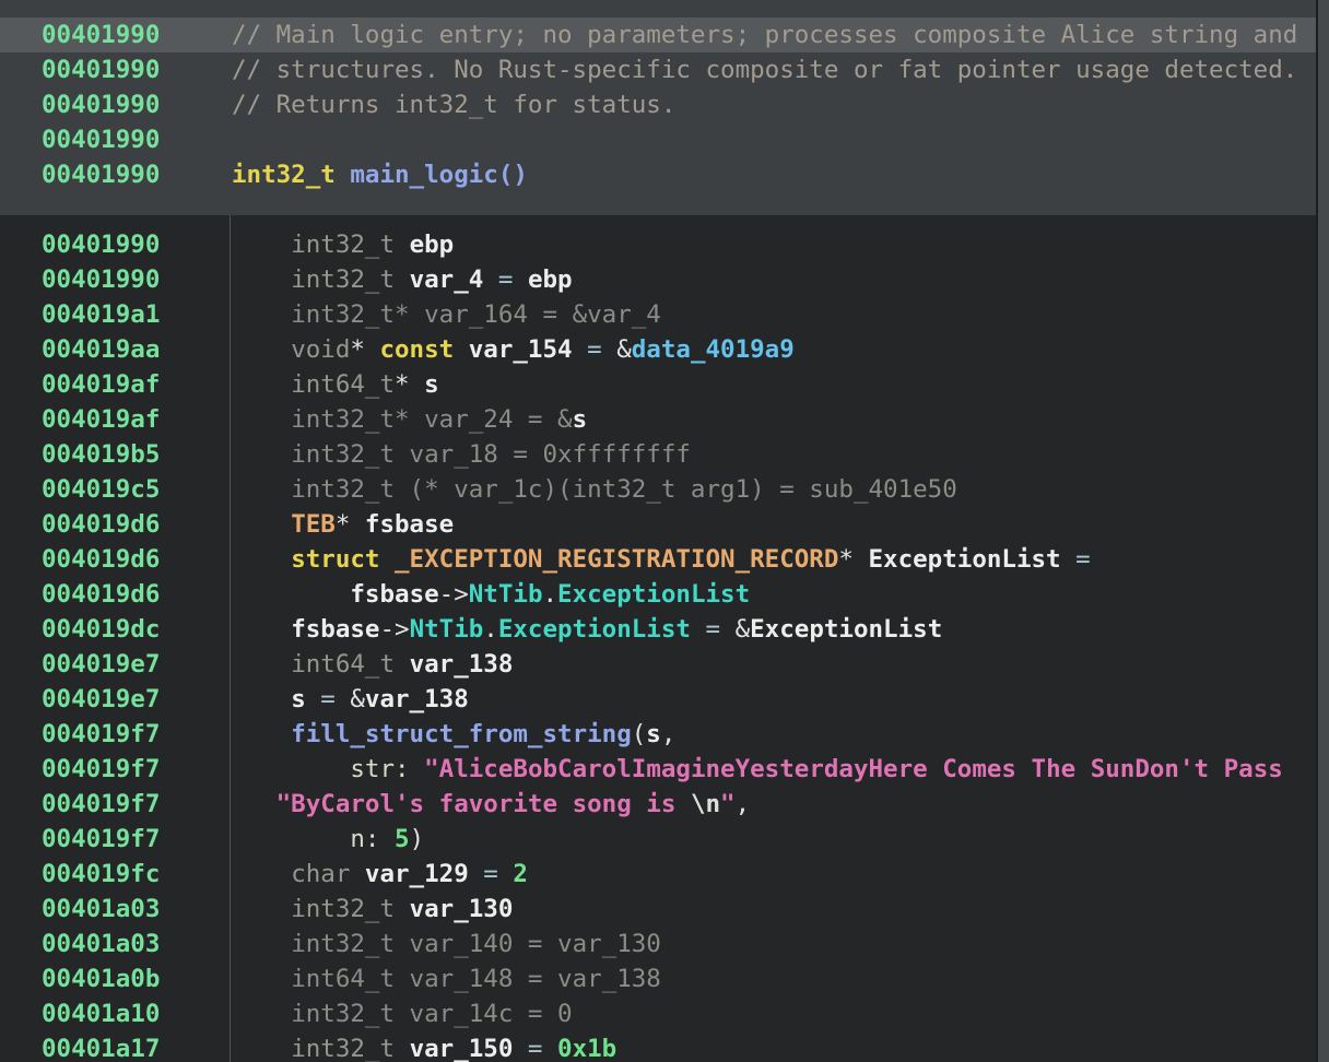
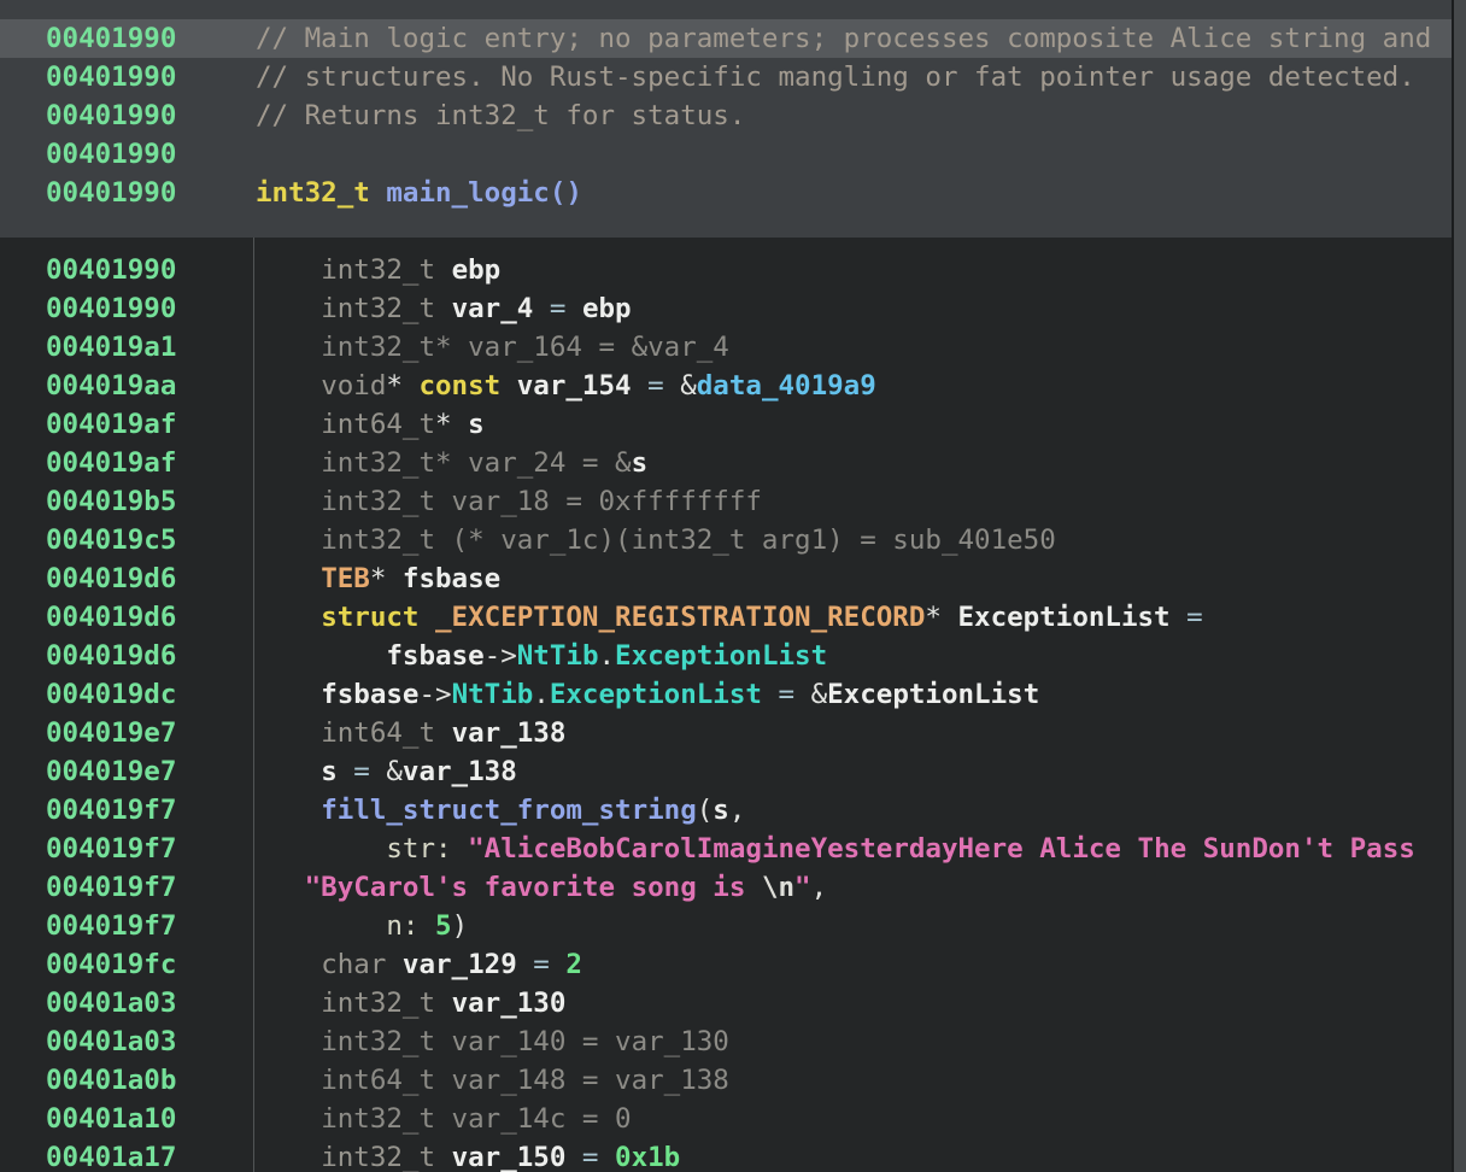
  00401990
  // Main logic entry; no parameters; processes composite Alice string and
  00401990
- // structures. No Rust-specific composite or fat pointer usage detected.
+ // structures. No Rust-specific mangling or fat pointer usage detected.
  00401990
  // Returns int32_t for status.
  00401990
  00401990
  int32_t main_logic()
  00401990
  int32_t ebp
  00401990
  int32_t var_4 = ebp
  004019a1
  int32_t* var_164 = &var_4
  004019aa
  void* const var_154 = &data_4019a9
  004019af
  int64_t* s
  004019af
  int32_t* var_24 = &s
  004019b5
  int32_t var_18 = 0xffffffff
  004019c5
  int32_t (* var_1c)(int32_t arg1) = sub_401e50
  004019d6
  TEB* fsbase
  004019d6
  struct _EXCEPTION_REGISTRATION_RECORD* ExceptionList =
  004019d6
  fsbase->NtTib.ExceptionList
  004019dc
  fsbase->NtTib.ExceptionList = &ExceptionList
  004019e7
  int64_t var_138
  004019e7
  s = &var_138
  004019f7
  fill_struct_from_string(s,
  004019f7
- str: "AliceBobCarolImagineYesterdayHere Comes The SunDon't Pass
+ str: "AliceBobCarolImagineYesterdayHere Alice The SunDon't Pass
  004019f7
  "ByCarol's favorite song is \n",
  004019f7
  n: 5)
  004019fc
  char var_129 = 2
  00401a03
  int32_t var_130
  00401a03
  int32_t var_140 = var_130
  00401a0b
  int64_t var_148 = var_138
  00401a10
  int32_t var_14c = 0
  00401a17
  int32_t var_150 = 0x1b
